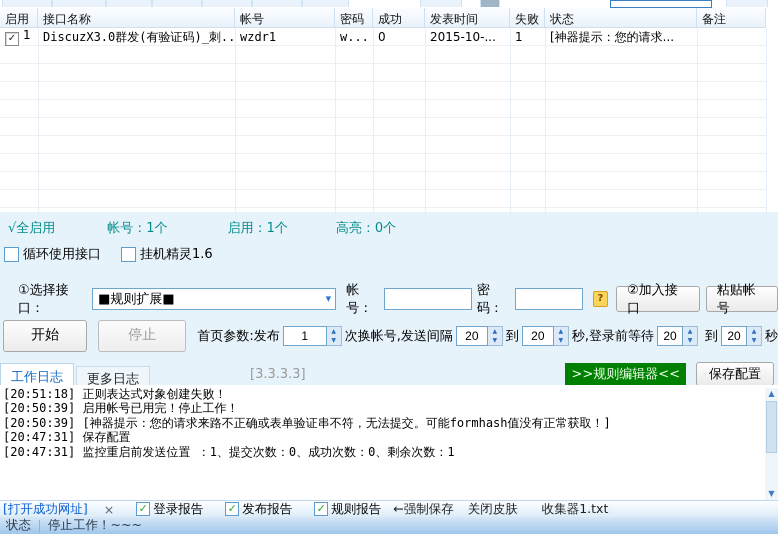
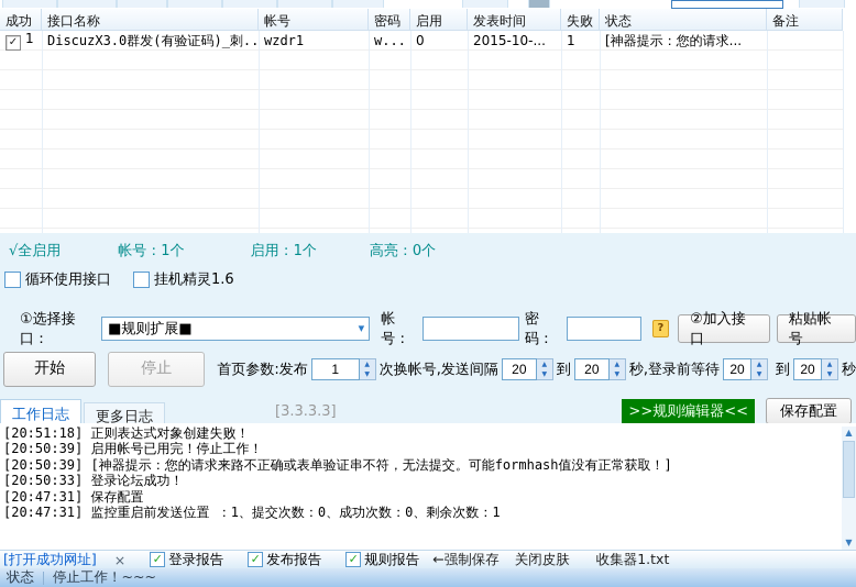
- 启用
+ 成功
  接口名称
  帐号
  密码
- 成功
+ 启用
  发表时间
  失败
  状态
  备注
  ✓ 1
  DiscuzX3.0群发(有验证码)_刺..
  wzdr1
  w...
  0
  2015-10-...
  1
  [神器提示：您的请求...
  √全启用
  帐号：1个
  启用：1个
  高亮：0个
  循环使用接口
  挂机精灵1.6
  ①选择接口：
  ■规则扩展■
  ▾
  帐号：
  密码：
  ?
  ②加入接口
  粘贴帐号
  开始
  停止
  首页参数:发布
  1
  次换帐号,发送间隔
  20
  到
  20
  秒,登录前等待
  20
  到
  20
  秒
  工作日志
  更多日志
  [3.3.3.3]
  >>规则编辑器<<
  保存配置
  [20:51:18] 正则表达式对象创建失败！
  [20:50:39] 启用帐号已用完！停止工作！
  [20:50:39] [神器提示：您的请求来路不正确或表单验证串不符，无法提交。可能formhash值没有正常获取！]
+ [20:50:33] 登录论坛成功！
  [20:47:31] 保存配置
  [20:47:31] 监控重启前发送位置 ：1、提交次数：0、成功次数：0、剩余次数：1
  ▲
  ▼
  [打开成功网址]
  ×
  ✓
  登录报告
  ✓
  发布报告
  ✓
  规则报告
  ←强制保存
  关闭皮肤
  收集器1.txt
  状态
  停止工作！~~~
